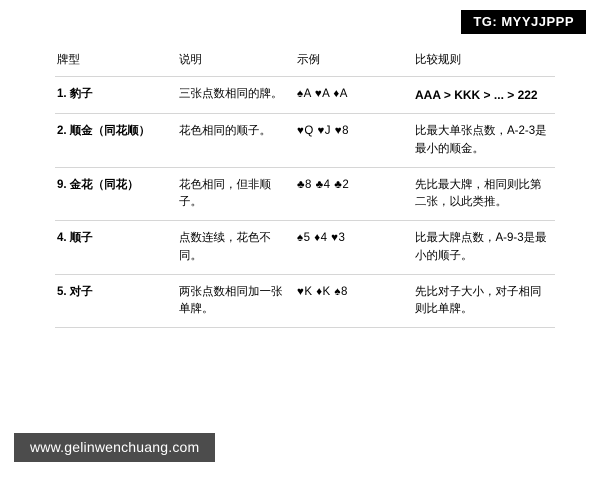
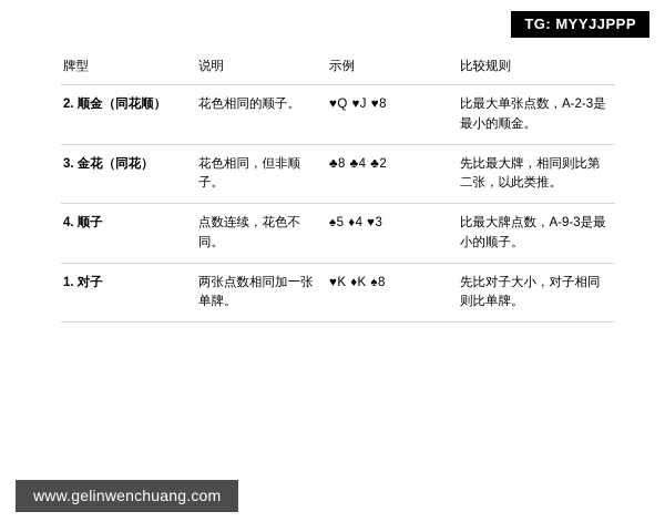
  TG: MYYJJPPP
  牌型	说明	示例	比较规则
- 1. 豹子	三张点数相同的牌。	♠A ♥A ♦A	AAA > KKK > ... > 222
  2. 顺金（同花顺）	花色相同的顺子。	♥Q ♥J ♥8	比最大单张点数，A-2-3是最小的顺金。
- 9. 金花（同花）	花色相同，但非顺子。	♣8 ♣4 ♣2	先比最大牌，相同则比第二张，以此类推。
+ 3. 金花（同花）	花色相同，但非顺子。	♣8 ♣4 ♣2	先比最大牌，相同则比第二张，以此类推。
  4. 顺子	点数连续，花色不同。	♠5 ♦4 ♥3	比最大牌点数，A-9-3是最小的顺子。
- 5. 对子	两张点数相同加一张单牌。	♥K ♦K ♠8	先比对子大小，对子相同则比单牌。
+ 1. 对子	两张点数相同加一张单牌。	♥K ♦K ♠8	先比对子大小，对子相同则比单牌。
  www.gelinwenchuang.com
